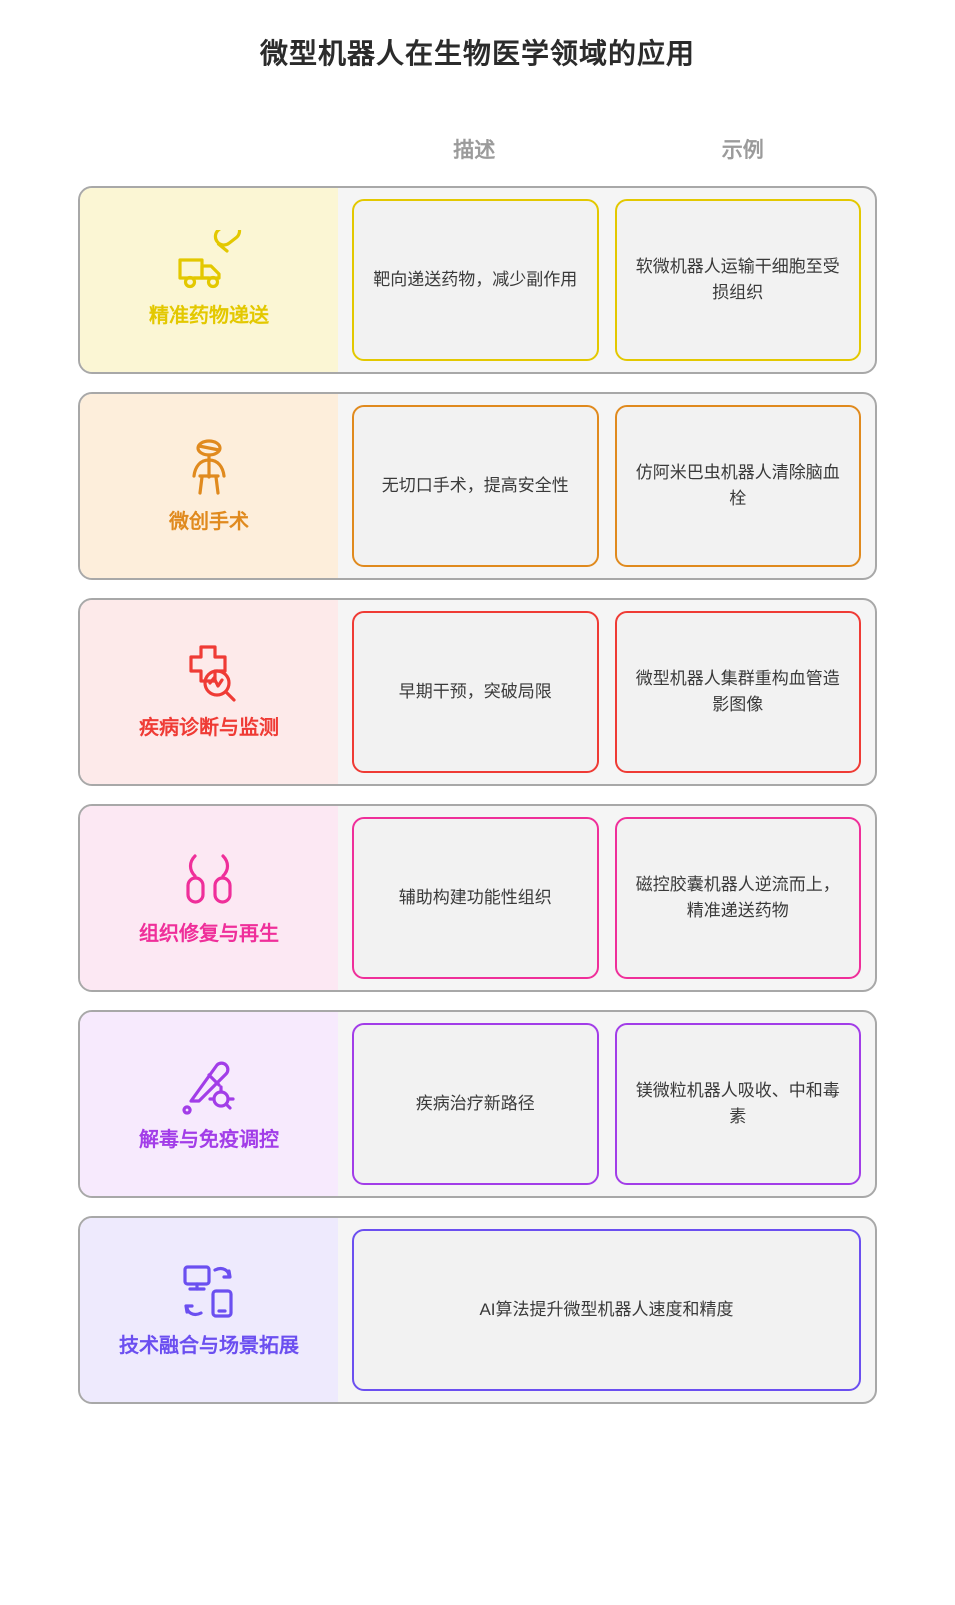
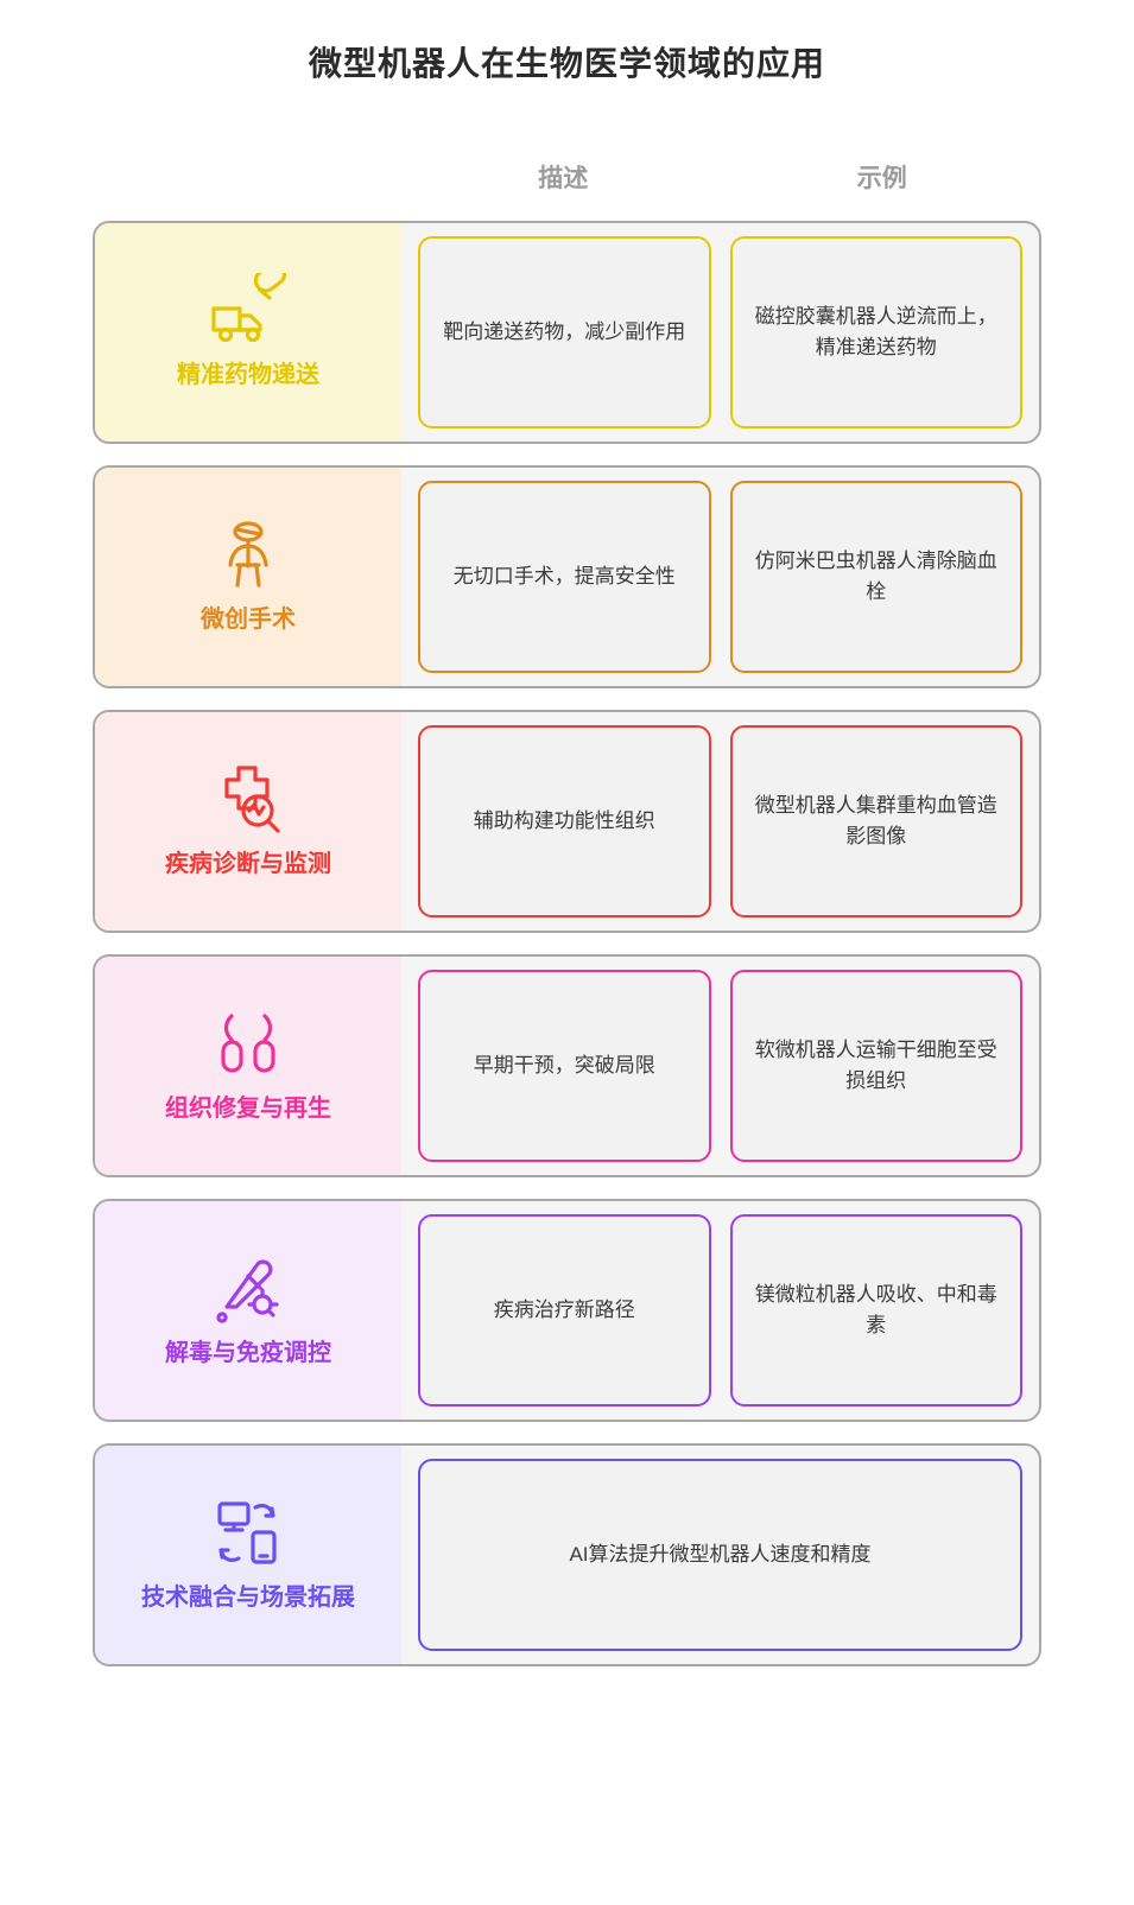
  微型机器人在生物医学领域的应用
  描述
  示例
  精准药物递送
  靶向递送药物，减少副作用
- 软微机器人运输干细胞至受损组织
+ 磁控胶囊机器人逆流而上，精准递送药物
  微创手术
  无切口手术，提高安全性
  仿阿米巴虫机器人清除脑血栓
  疾病诊断与监测
- 早期干预，突破局限
+ 辅助构建功能性组织
  微型机器人集群重构血管造影图像
  组织修复与再生
- 辅助构建功能性组织
+ 早期干预，突破局限
- 磁控胶囊机器人逆流而上，精准递送药物
+ 软微机器人运输干细胞至受损组织
  解毒与免疫调控
  疾病治疗新路径
  镁微粒机器人吸收、中和毒素
  技术融合与场景拓展
  AI算法提升微型机器人速度和精度
